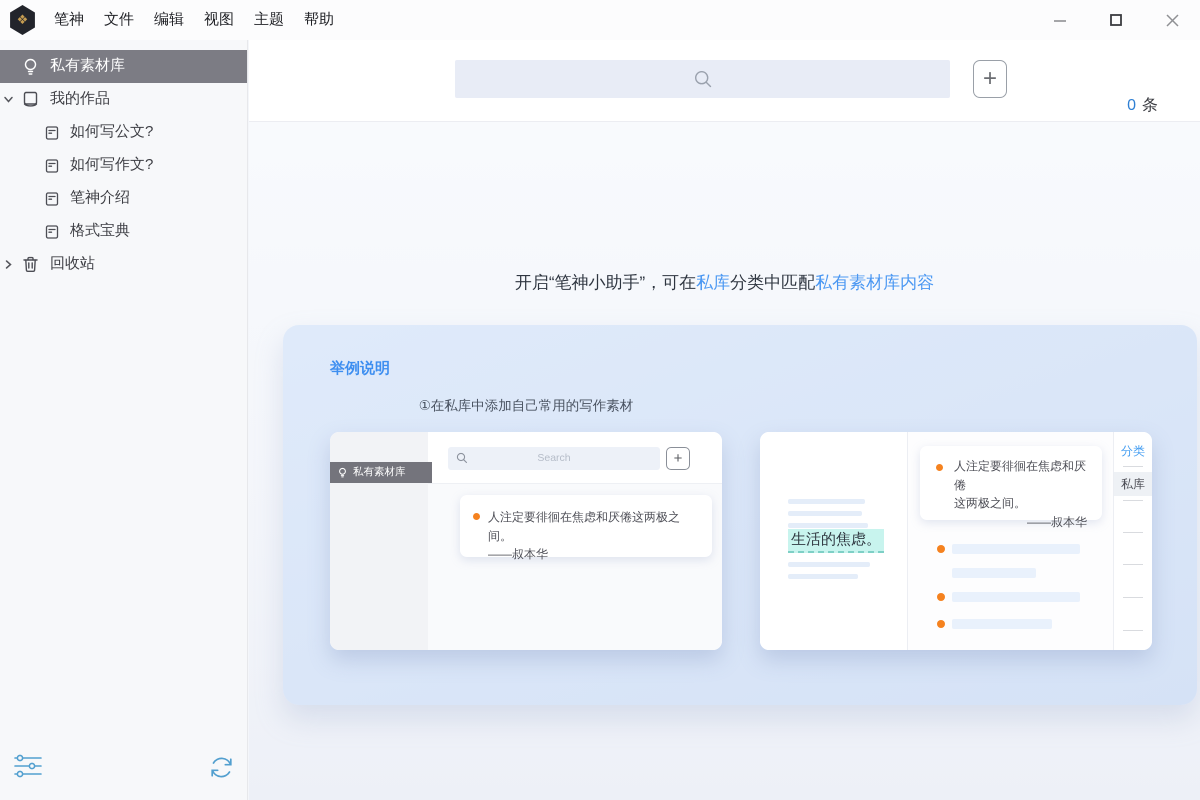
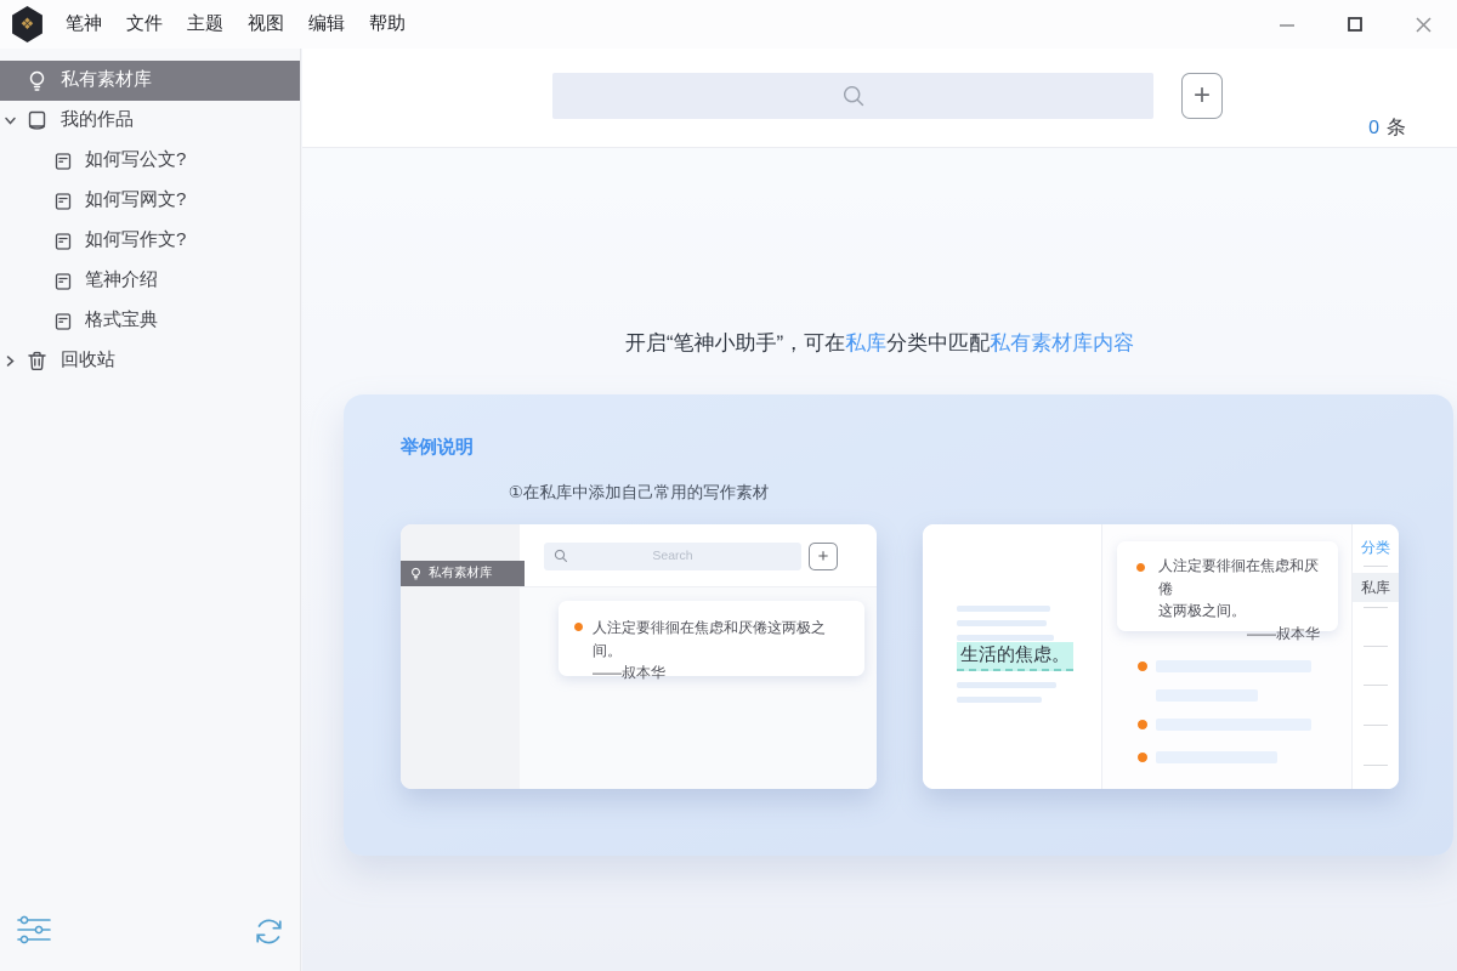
  ❖
  笔神
  文件
- 编辑
+ 主题
  视图
- 主题
+ 编辑
  帮助
  私有素材库
  我的作品
  如何写公文?
+ 如何写网文?
  如何写作文?
  笔神介绍
  格式宝典
  回收站
  +
  0 条
  开启“笔神小助手”，可在私库分类中匹配私有素材库内容
  举例说明
  ①在私库中添加自己常用的写作素材
  Search
  +
  私有素材库
  人注定要徘徊在焦虑和厌倦这两极之间。
  ——叔本华
  生活的焦虑。
  人注定要徘徊在焦虑和厌倦
  这两极之间。
  ——叔本华
  分类
  私库
